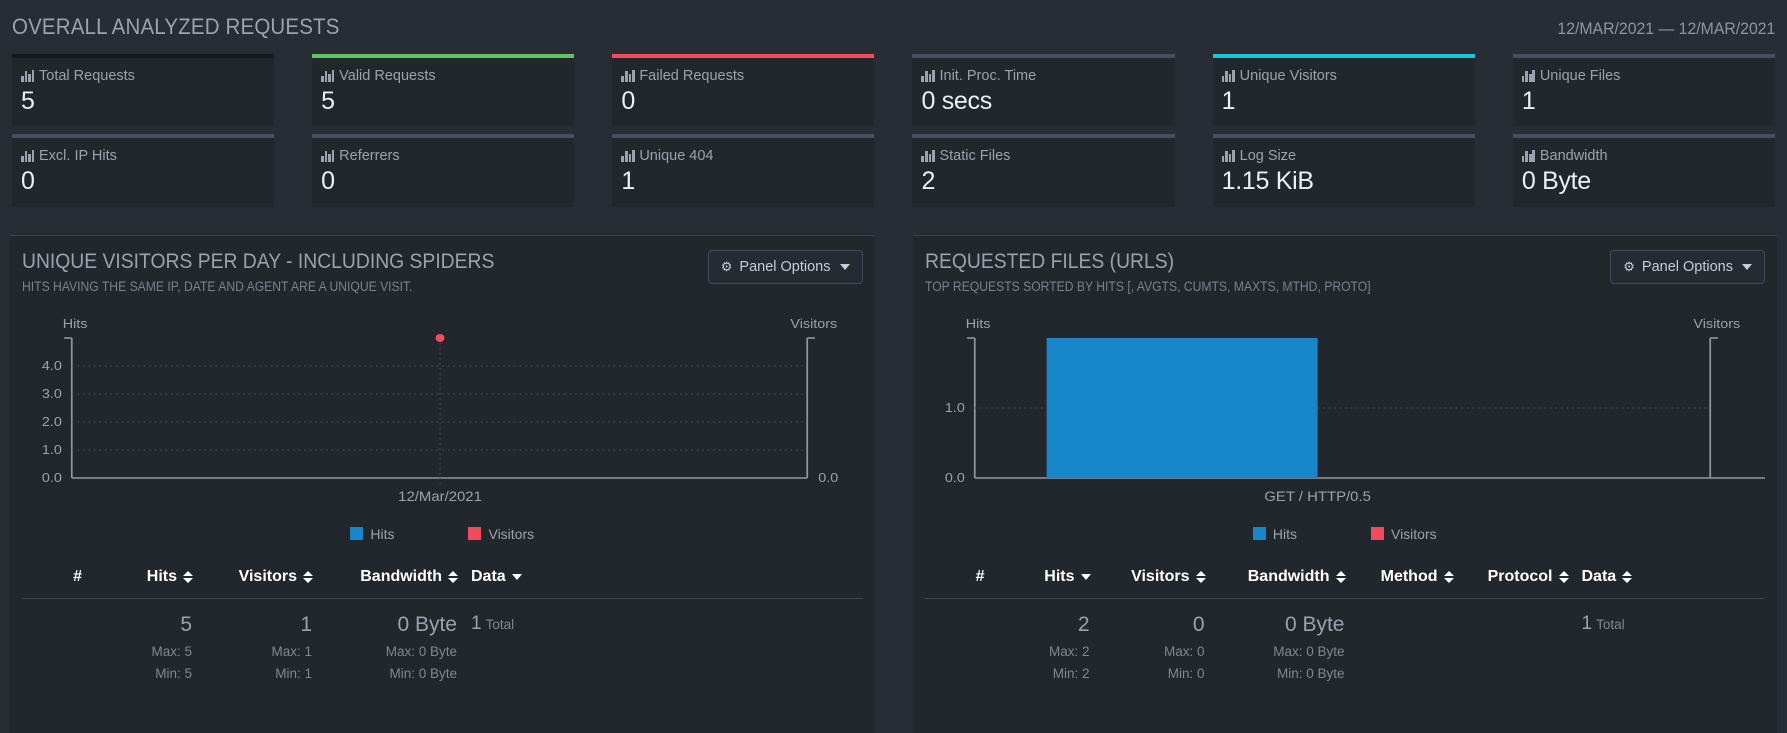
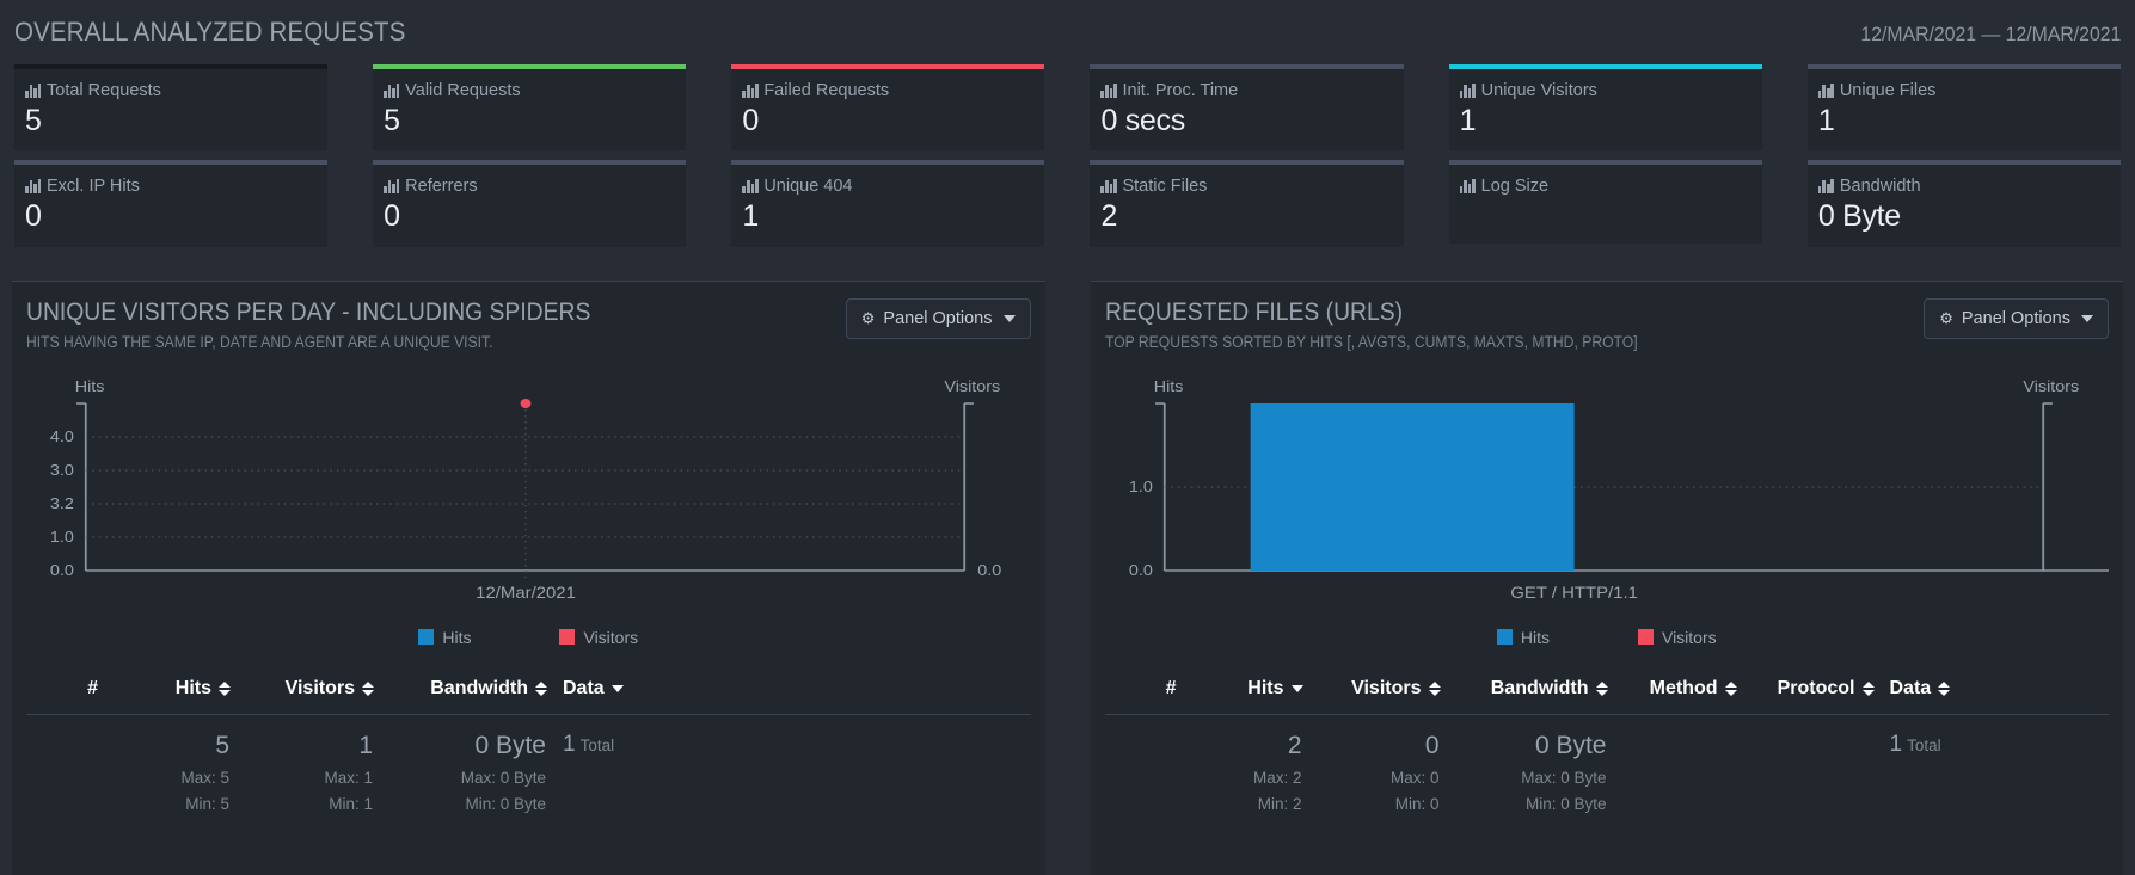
  OVERALL ANALYZED REQUESTS
  12/MAR/2021 — 12/MAR/2021
  Total Requests
  5
  Excl. IP Hits
  0
  Valid Requests
  5
  Referrers
  0
  Failed Requests
  0
  Unique 404
  1
  Init. Proc. Time
  0 secs
  Static Files
  2
  Unique Visitors
  1
  Log Size
- 1.15 KiB
  Unique Files
  1
  Bandwidth
  0 Byte
  UNIQUE VISITORS PER DAY - INCLUDING SPIDERS
  HITS HAVING THE SAME IP, DATE AND AGENT ARE A UNIQUE VISIT.
  ⚙
  Panel Options
  Hits
  Visitors
  0.0
  1.0
- 2.0
+ 3.2
  3.0
  4.0
  0.0
  12/Mar/2021
  Hits
  Visitors
  #	Hits	Visitors	Bandwidth	Data
  	5 Max: 5 Min: 5	1 Max: 1 Min: 1	0 Byte Max: 0 Byte Min: 0 Byte	1 Total
  REQUESTED FILES (URLS)
  TOP REQUESTS SORTED BY HITS [, AVGTS, CUMTS, MAXTS, MTHD, PROTO]
  ⚙
  Panel Options
  Hits
  Visitors
  0.0
  1.0
- GET / HTTP/0.5
+ GET / HTTP/1.1
  Hits
  Visitors
  #	Hits	Visitors	Bandwidth	Method	Protocol	Data
  	2 Max: 2 Min: 2	0 Max: 0 Min: 0	0 Byte Max: 0 Byte Min: 0 Byte			1 Total
